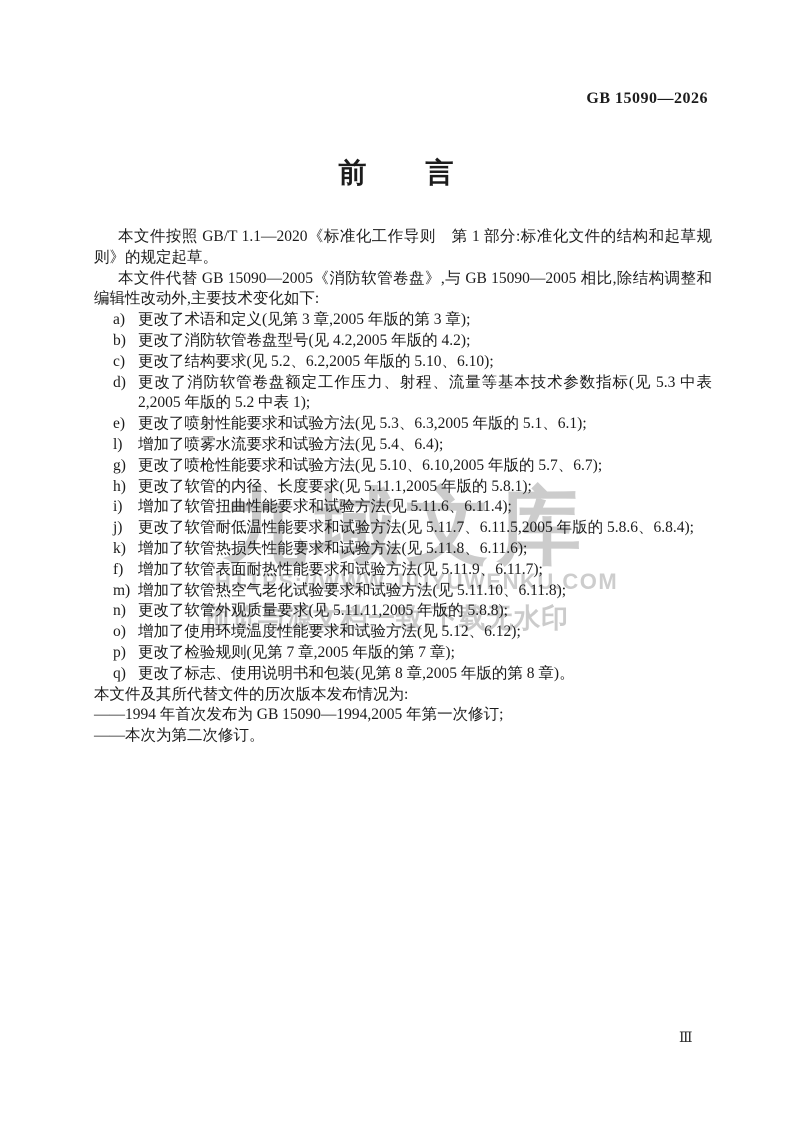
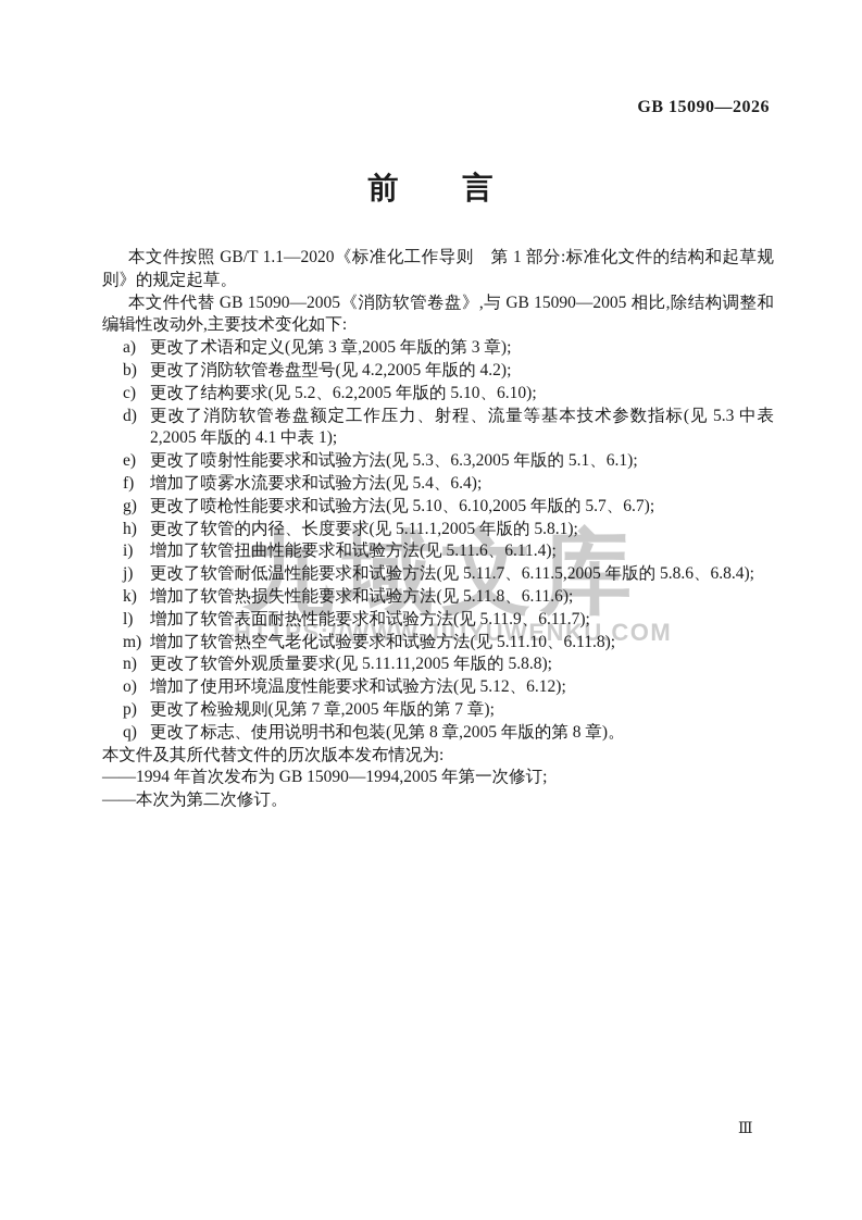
  九域文库
  HTTPS://WWW.JIUYUWENKU.COM
- 预览与源文档一致,下载无水印
  GB 15090—2026
  前 言
  本文件按照 GB/T 1.1—2020《标准化工作导则 第 1 部分:标准化文件的结构和起草规则》的规定起草。
  本文件代替 GB 15090—2005《消防软管卷盘》,与 GB 15090—2005 相比,除结构调整和编辑性改动外,主要技术变化如下:
  a)
  更改了术语和定义(见第 3 章,2005 年版的第 3 章);
  b)
  更改了消防软管卷盘型号(见 4.2,2005 年版的 4.2);
  c)
  更改了结构要求(见 5.2、6.2,2005 年版的 5.10、6.10);
  d)
- 更改了消防软管卷盘额定工作压力、射程、流量等基本技术参数指标(见 5.3 中表 2,2005 年版的 5.2 中表 1);
+ 更改了消防软管卷盘额定工作压力、射程、流量等基本技术参数指标(见 5.3 中表 2,2005 年版的 4.1 中表 1);
  e)
  更改了喷射性能要求和试验方法(见 5.3、6.3,2005 年版的 5.1、6.1);
- l)
+ f)
  增加了喷雾水流要求和试验方法(见 5.4、6.4);
  g)
  更改了喷枪性能要求和试验方法(见 5.10、6.10,2005 年版的 5.7、6.7);
  h)
  更改了软管的内径、长度要求(见 5.11.1,2005 年版的 5.8.1);
  i)
  增加了软管扭曲性能要求和试验方法(见 5.11.6、6.11.4);
  j)
  更改了软管耐低温性能要求和试验方法(见 5.11.7、6.11.5,2005 年版的 5.8.6、6.8.4);
  k)
  增加了软管热损失性能要求和试验方法(见 5.11.8、6.11.6);
- f)
+ l)
  增加了软管表面耐热性能要求和试验方法(见 5.11.9、6.11.7);
  m)
  增加了软管热空气老化试验要求和试验方法(见 5.11.10、6.11.8);
  n)
  更改了软管外观质量要求(见 5.11.11,2005 年版的 5.8.8);
  o)
  增加了使用环境温度性能要求和试验方法(见 5.12、6.12);
  p)
  更改了检验规则(见第 7 章,2005 年版的第 7 章);
  q)
  更改了标志、使用说明书和包装(见第 8 章,2005 年版的第 8 章)。
  本文件及其所代替文件的历次版本发布情况为:
  ——1994 年首次发布为 GB 15090—1994,2005 年第一次修订;
  ——本次为第二次修订。
  Ⅲ
